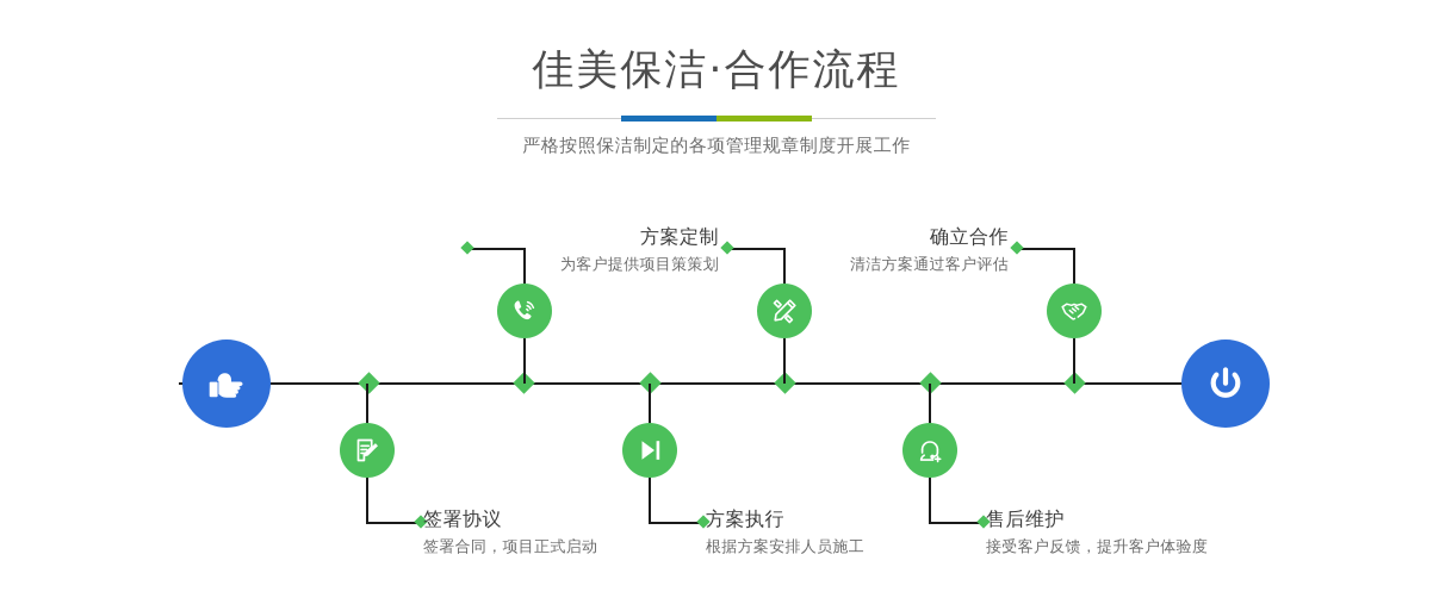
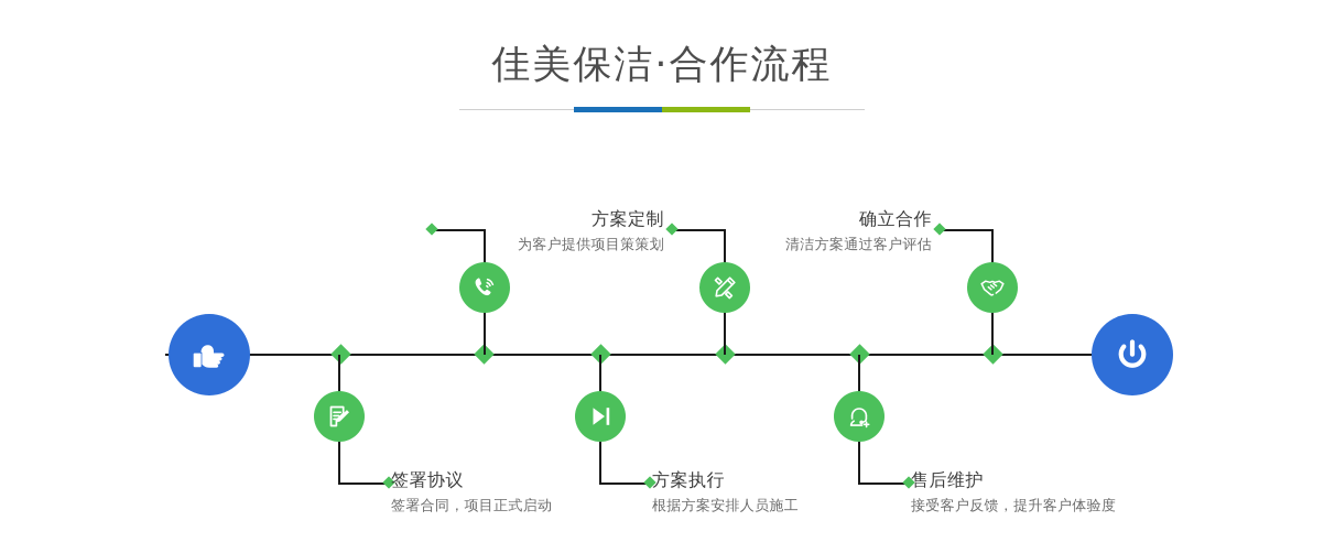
  佳美保洁·合作流程
- 严格按照保洁制定的各项管理规章制度开展工作
  签署协议
  签署合同，项目正式启动
  方案定制
  为客户提供项目策策划
  方案执行
  根据方案安排人员施工
  售后维护
  接受客户反馈，提升客户体验度
  确立合作
  清洁方案通过客户评估
